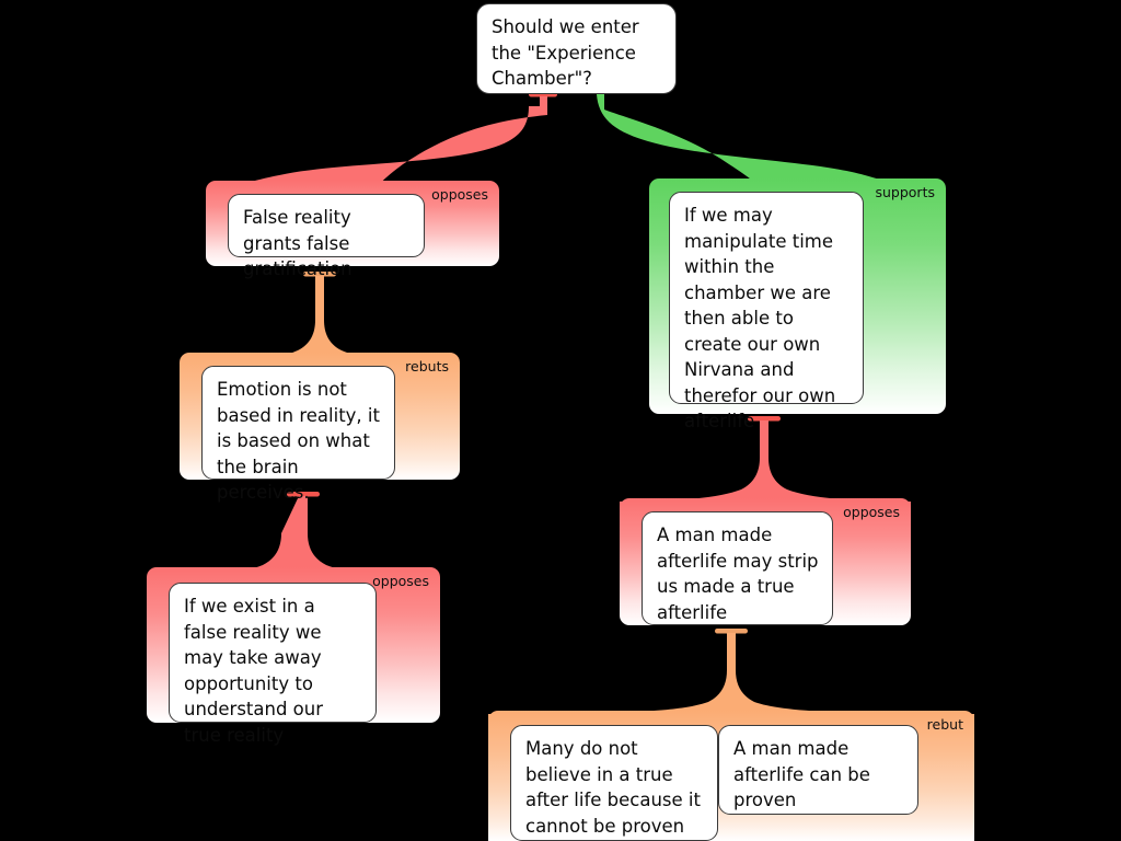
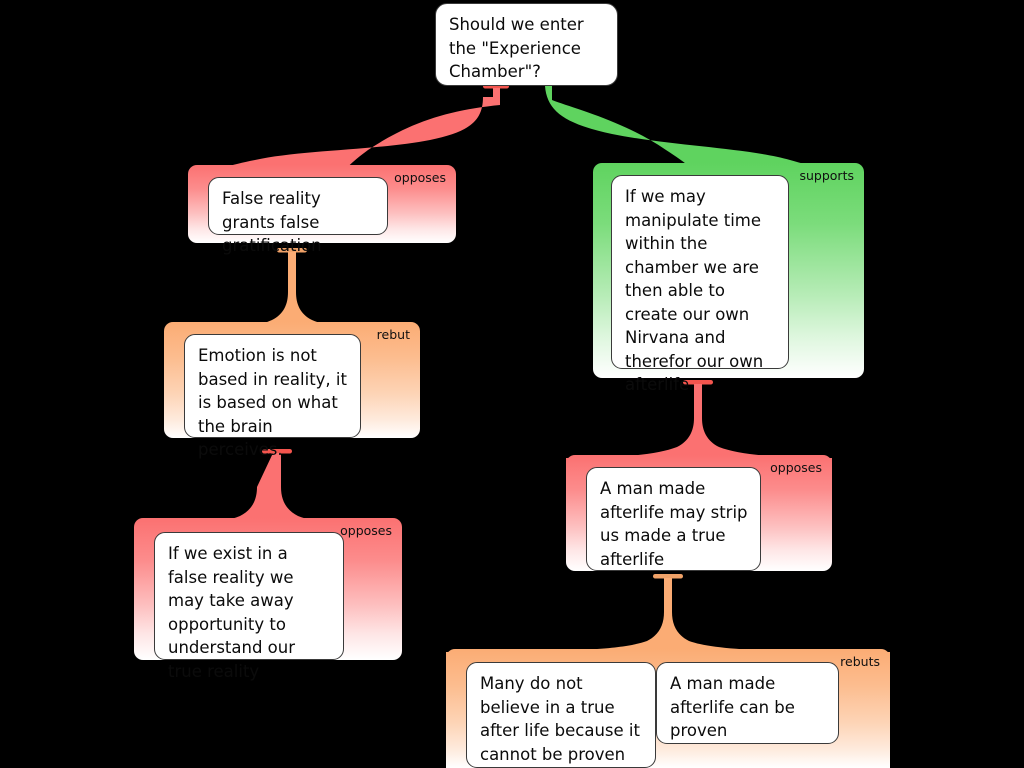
  Should we enter the "Experience Chamber"?
  opposes
  False reality grants false gratification
  supports
  If we may manipulate time within the chamber we are then able to create our own Nirvana and therefor our own afterlife
- rebuts
+ rebut
  Emotion is not based in reality, it is based on what the brain perceives.
  opposes
  If we exist in a false reality we may take away opportunity to understand our
  opposes
  A man made afterlife may strip us made a true afterlife
- rebut
+ rebuts
  Many do not believe in a true after life because it cannot be proven
  A man made afterlife can be proven
